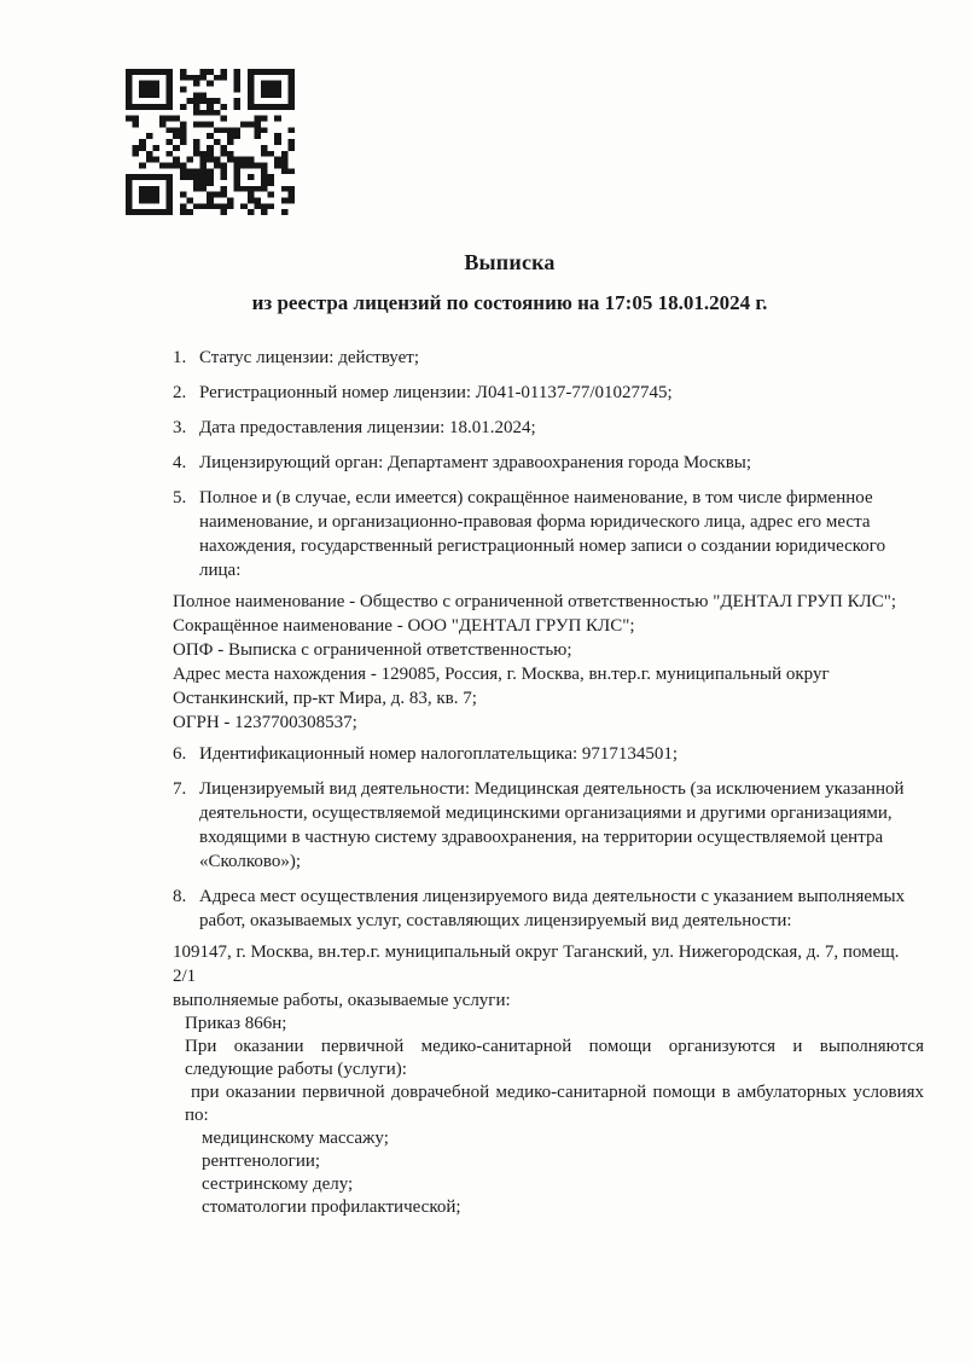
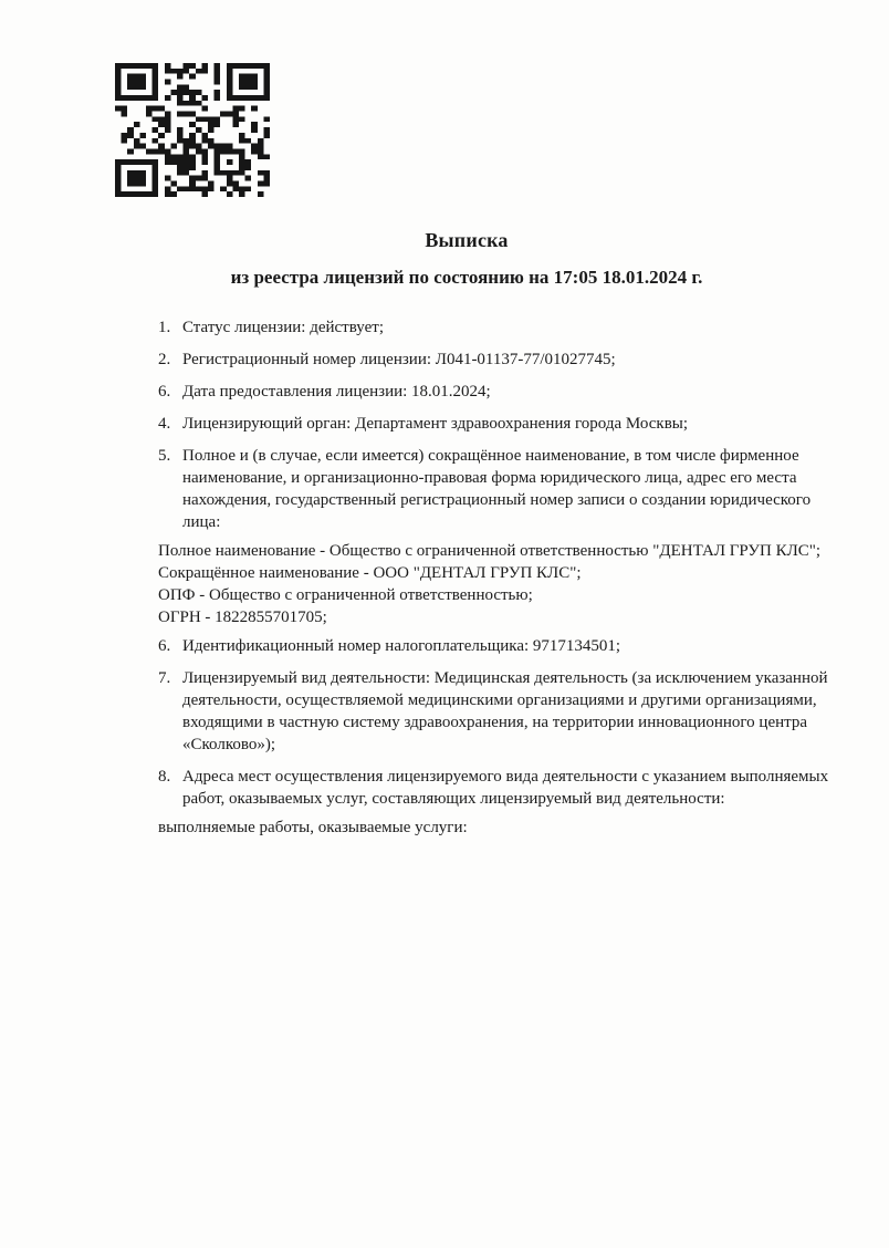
  Выписка
  из реестра лицензий по состоянию на 17:05 18.01.2024 г.
  1. Статус лицензии: действует;
  2. Регистрационный номер лицензии: Л041-01137-77/01027745;
- 3. Дата предоставления лицензии: 18.01.2024;
+ 6. Дата предоставления лицензии: 18.01.2024;
  4. Лицензирующий орган: Департамент здравоохранения города Москвы;
  5. Полное и (в случае, если имеется) сокращённое наименование, в том числе фирменное наименование, и организационно-правовая форма юридического лица, адрес его места нахождения, государственный регистрационный номер записи о создании юридического лица:
  Полное наименование - Общество с ограниченной ответственностью "ДЕНТАЛ ГРУП КЛС";
  Сокращённое наименование - ООО "ДЕНТАЛ ГРУП КЛС";
- ОПФ - Выписка с ограниченной ответственностью;
+ ОПФ - Общество с ограниченной ответственностью;
- Адрес места нахождения - 129085, Россия, г. Москва, вн.тер.г. муниципальный округ Останкинский, пр-кт Мира, д. 83, кв. 7;
- ОГРН - 1237700308537;
+ ОГРН - 1822855701705;
  6. Идентификационный номер налогоплательщика: 9717134501;
- 7. Лицензируемый вид деятельности: Медицинская деятельность (за исключением указанной деятельности, осуществляемой медицинскими организациями и другими организациями, входящими в частную систему здравоохранения, на территории осуществляемой центра «Сколково»);
+ 7. Лицензируемый вид деятельности: Медицинская деятельность (за исключением указанной деятельности, осуществляемой медицинскими организациями и другими организациями, входящими в частную систему здравоохранения, на территории инновационного центра «Сколково»);
  8. Адреса мест осуществления лицензируемого вида деятельности с указанием выполняемых работ, оказываемых услуг, составляющих лицензируемый вид деятельности:
- 109147, г. Москва, вн.тер.г. муниципальный округ Таганский, ул. Нижегородская, д. 7, помещ. 2/1
  выполняемые работы, оказываемые услуги:
- Приказ 866н;
- При оказании первичной медико-санитарной помощи организуются и выполняются следующие работы (услуги):
- при оказании первичной доврачебной медико-санитарной помощи в амбулаторных условиях по:
- медицинскому массажу;
- рентгенологии;
- сестринскому делу;
- стоматологии профилактической;
